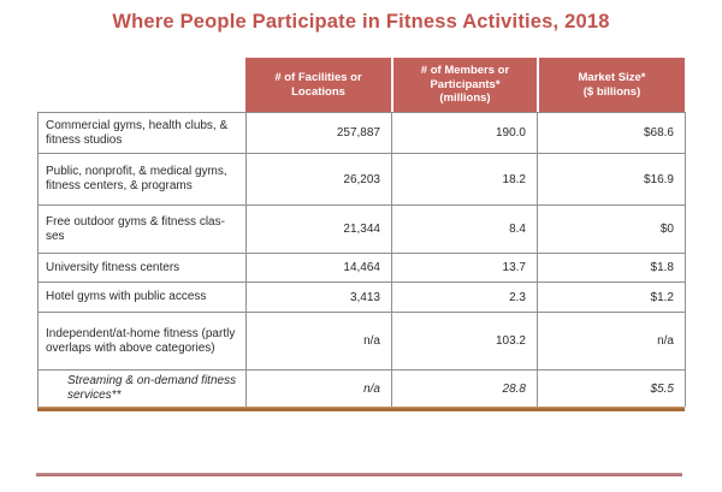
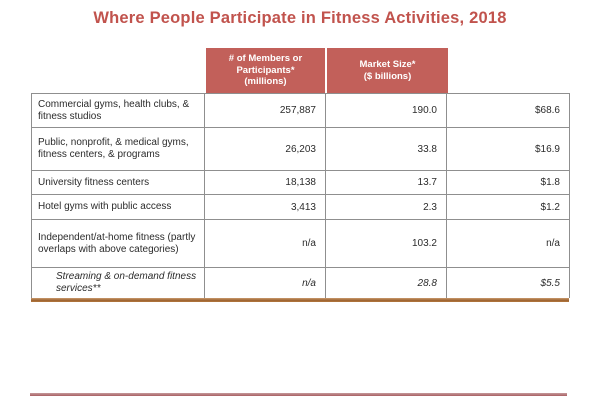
  Where People Participate in Fitness Activities, 2018
- # of Facilities or
- Locations
  # of Members or
  Participants*
  (millions)
  Market Size*
  ($ billions)
  Commercial gyms, health clubs, & fitness studios	257,887	190.0	$68.6
- Public, nonprofit, & medical gyms, fitness centers, & programs	26,203	18.2	$16.9
+ Public, nonprofit, & medical gyms, fitness centers, & programs	26,203	33.8	$16.9
- Free outdoor gyms & fitness clas-ses	21,344	8.4	$0
- University fitness centers	14,464	13.7	$1.8
+ University fitness centers	18,138	13.7	$1.8
  Hotel gyms with public access	3,413	2.3	$1.2
  Independent/at-home fitness (partly overlaps with above categories)	n/a	103.2	n/a
  Streaming & on-demand fitness services**	n/a	28.8	$5.5
